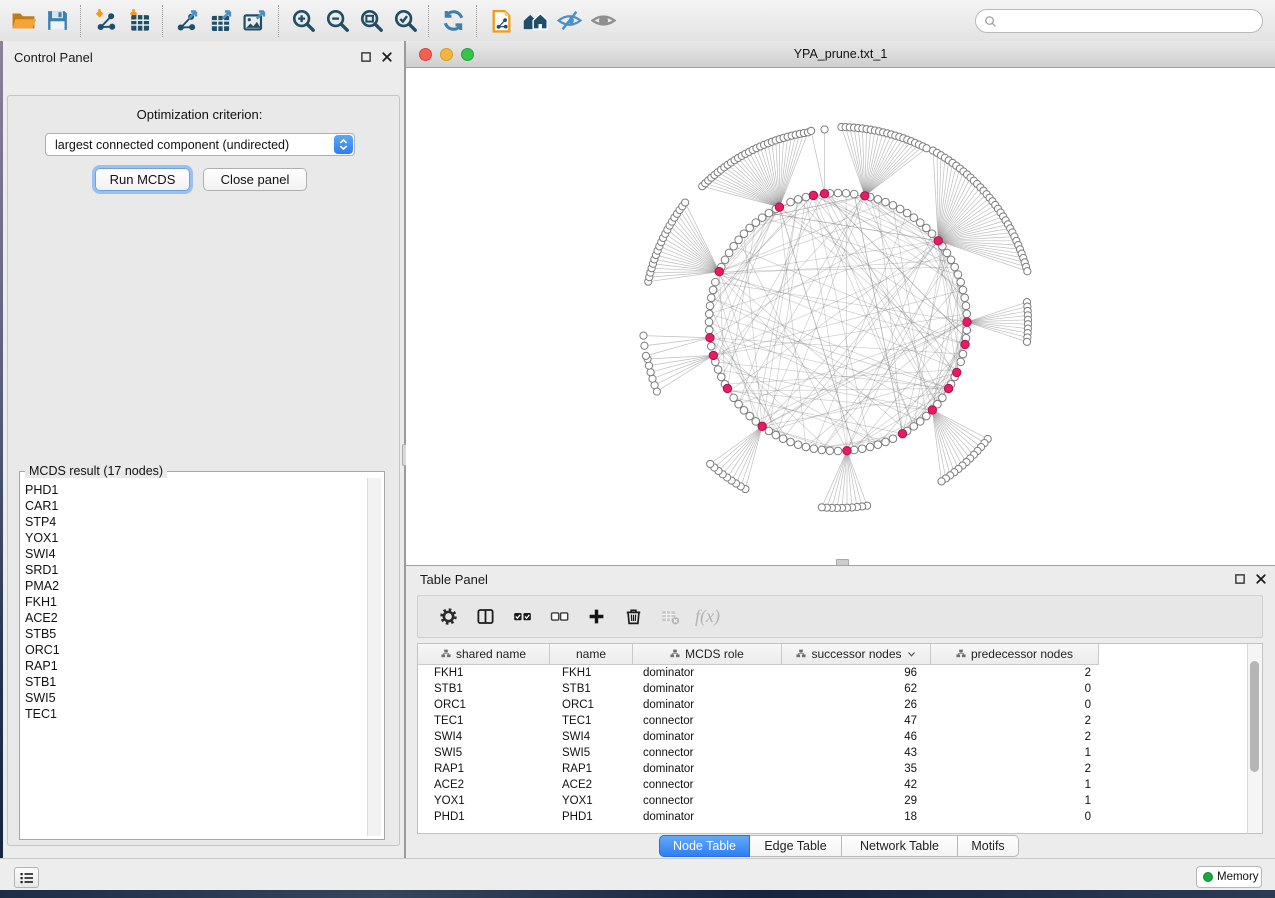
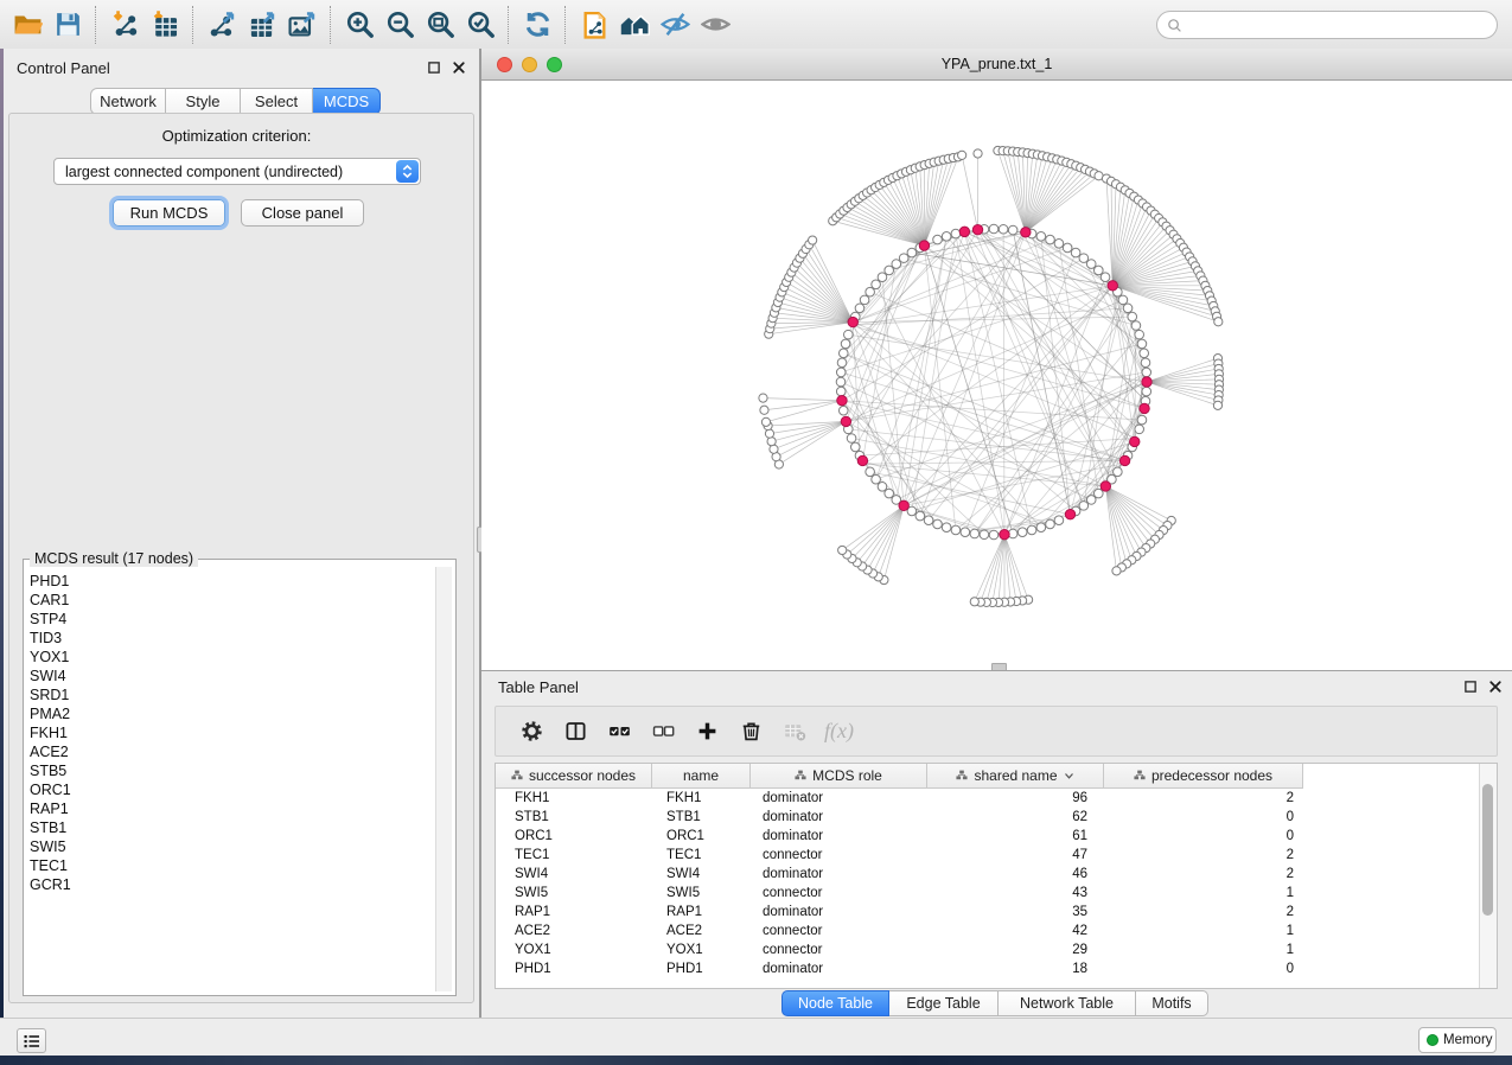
  Control Panel
+ Network
+ Style
+ Select
+ MCDS
  Optimization criterion:
  largest connected component (undirected)
  Run MCDS
  Close panel
  MCDS result (17 nodes)
  PHD1
  CAR1
  STP4
+ TID3
  YOX1
  SWI4
  SRD1
  PMA2
  FKH1
  ACE2
  STB5
  ORC1
  RAP1
  STB1
  SWI5
  TEC1
+ GCR1
  YPA_prune.txt_1
  Table Panel
  f(x)
- shared name
+ successor nodes
  name
  MCDS role
- successor nodes
+ shared name
  predecessor nodes
  FKH1
  FKH1
  dominator
  96
  2
  STB1
  STB1
  dominator
  62
  0
  ORC1
  ORC1
  dominator
- 26
+ 61
  0
  TEC1
  TEC1
  connector
  47
  2
  SWI4
  SWI4
  dominator
  46
  2
  SWI5
  SWI5
  connector
  43
  1
  RAP1
  RAP1
  dominator
  35
  2
  ACE2
  ACE2
  connector
  42
  1
  YOX1
  YOX1
  connector
  29
  1
  PHD1
  PHD1
  dominator
  18
  0
  Node Table
  Edge Table
  Network Table
  Motifs
  Memory
